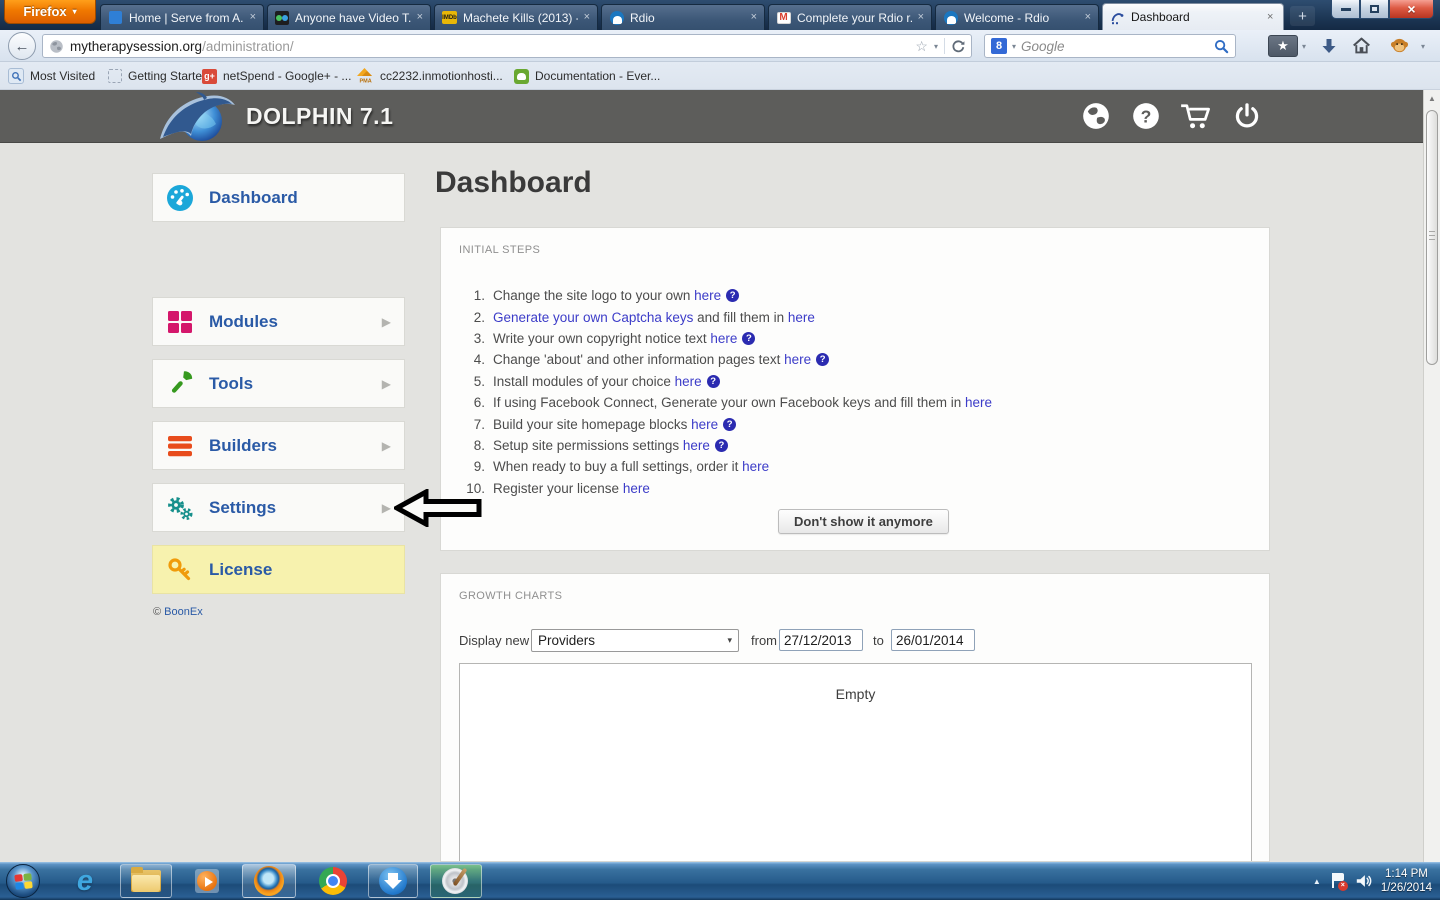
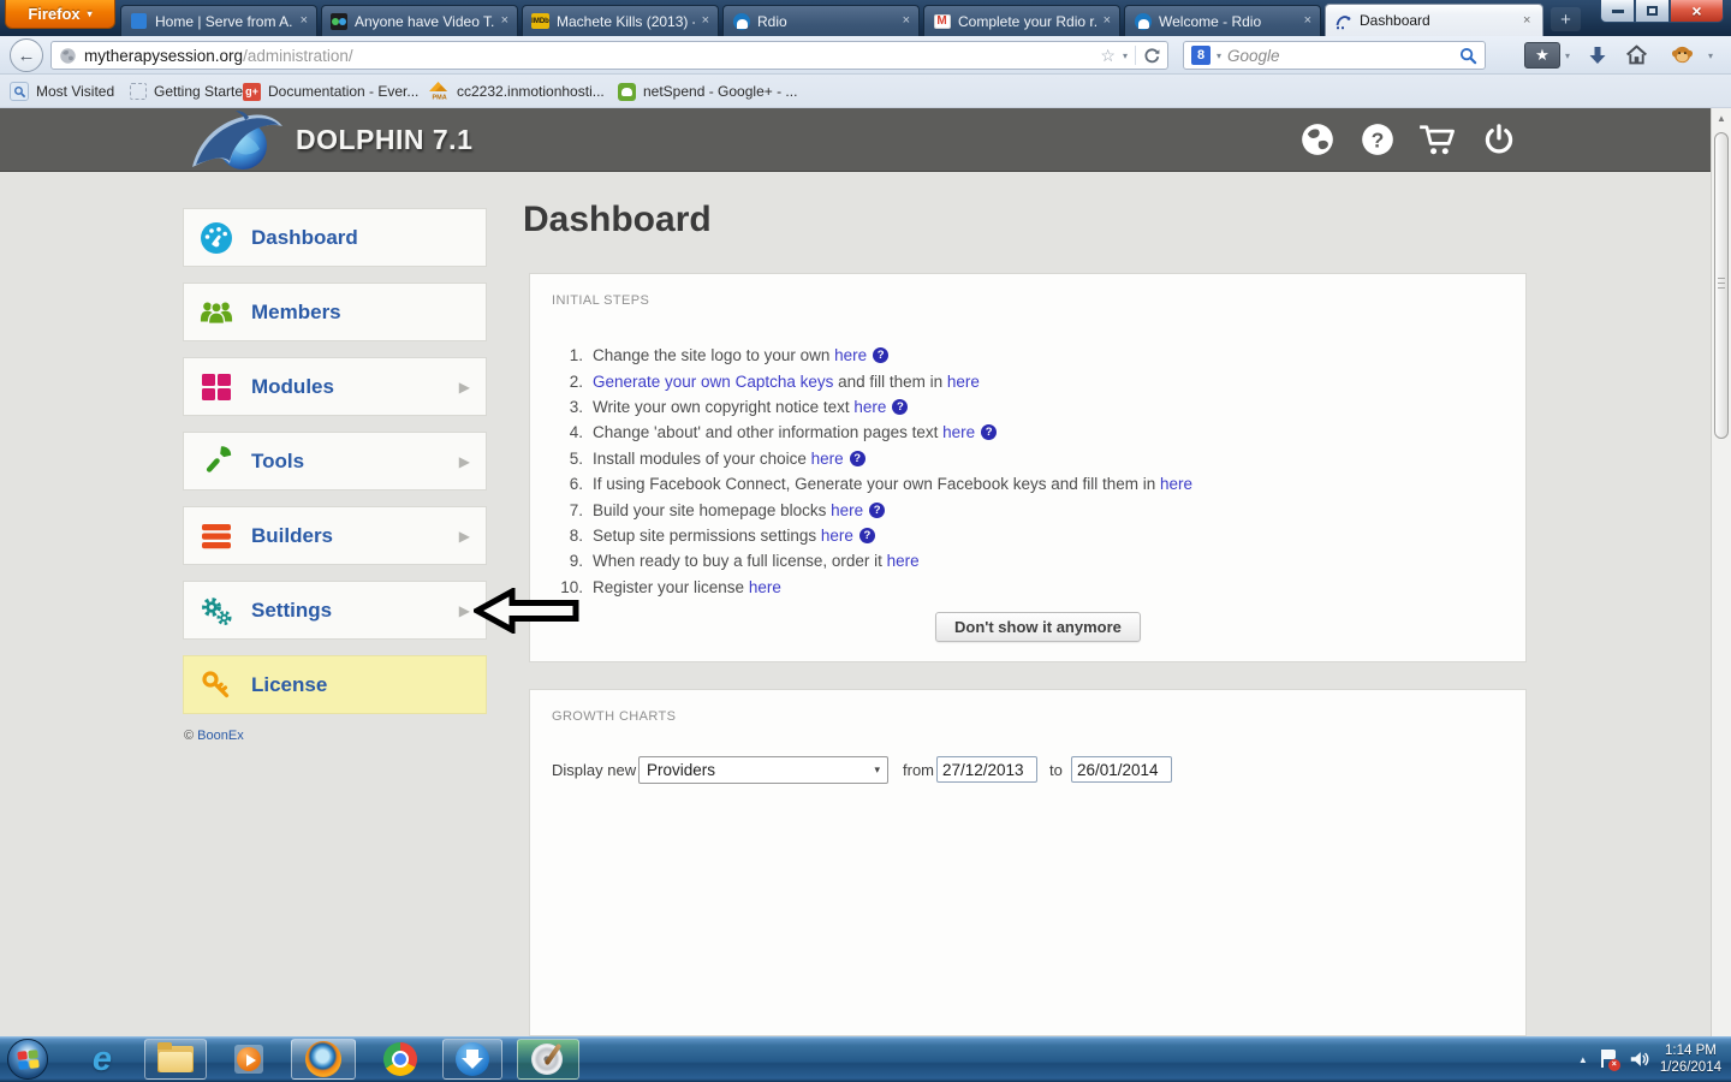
  Firefox
  ▾
  Home | Serve from A.
  ×
  Anyone have Video T.
  ×
  Machete Kills (2013)
  ×
  Rdio
  ×
  M
  Complete your Rdio r.
  ×
  Welcome - Rdio
  ×
  Dashboard
  ×
  +
  ×
  ←
  mytherapysession.org/administration/
  ☆
  ▾
  8
  ▾
  Google
  ★
  ▾
  ▾
  Most Visited
  Getting Starte
  g+
- netSpend - Google+ - ...
+ Documentation - Ever...
  cc2232.inmotionhosti...
- Documentation - Ever...
+ netSpend - Google+ - ...
  DOLPHIN 7.1
  ?
  Dashboard
+ Members
  Modules
  ▶
  Tools
  ▶
  Builders
  ▶
  Settings
  ▶
  License
  © BoonEx
  Dashboard
  INITIAL STEPS
  1.
  Change the site logo to your own
  here
  ?
  2.
  Generate your own Captcha keys
  and fill them in
  here
  3.
  Write your own copyright notice text
  here
  ?
  4.
  Change 'about' and other information pages text
  here
  ?
  5.
  Install modules of your choice
  here
  ?
  6.
  If using Facebook Connect, Generate your own Facebook keys and fill them in
  here
  7.
  Build your site homepage blocks
  here
  ?
  8.
  Setup site permissions settings
  here
  ?
  9.
- When ready to buy a full settings, order it
+ When ready to buy a full license, order it
  here
  10.
  Register your license
  here
  Don't show it anymore
  GROWTH CHARTS
  Display new
  Providers
  ▾
  from
  27/12/2013
  to
  26/01/2014
- Empty
  ▲
  e
  ▲
  1:14 PM
  1/26/2014
